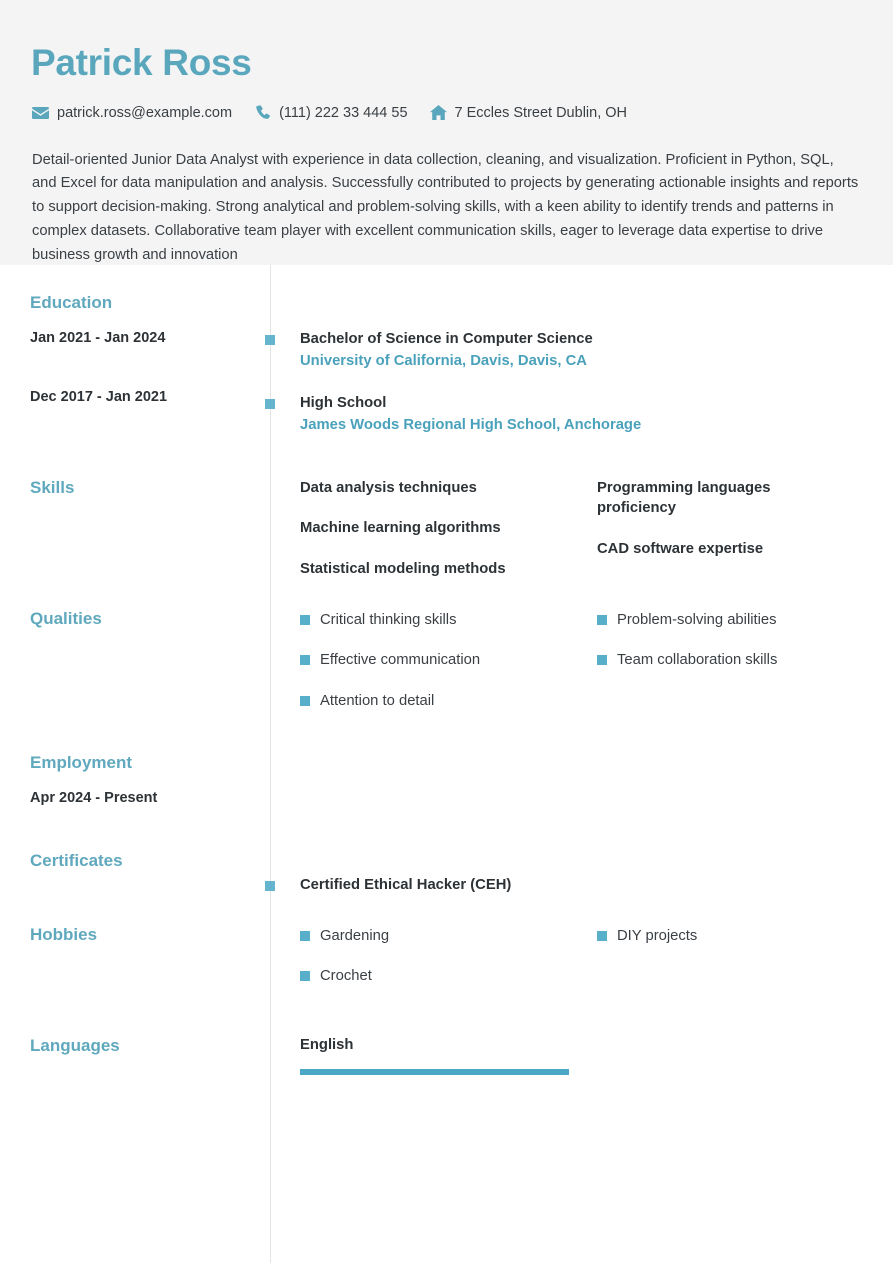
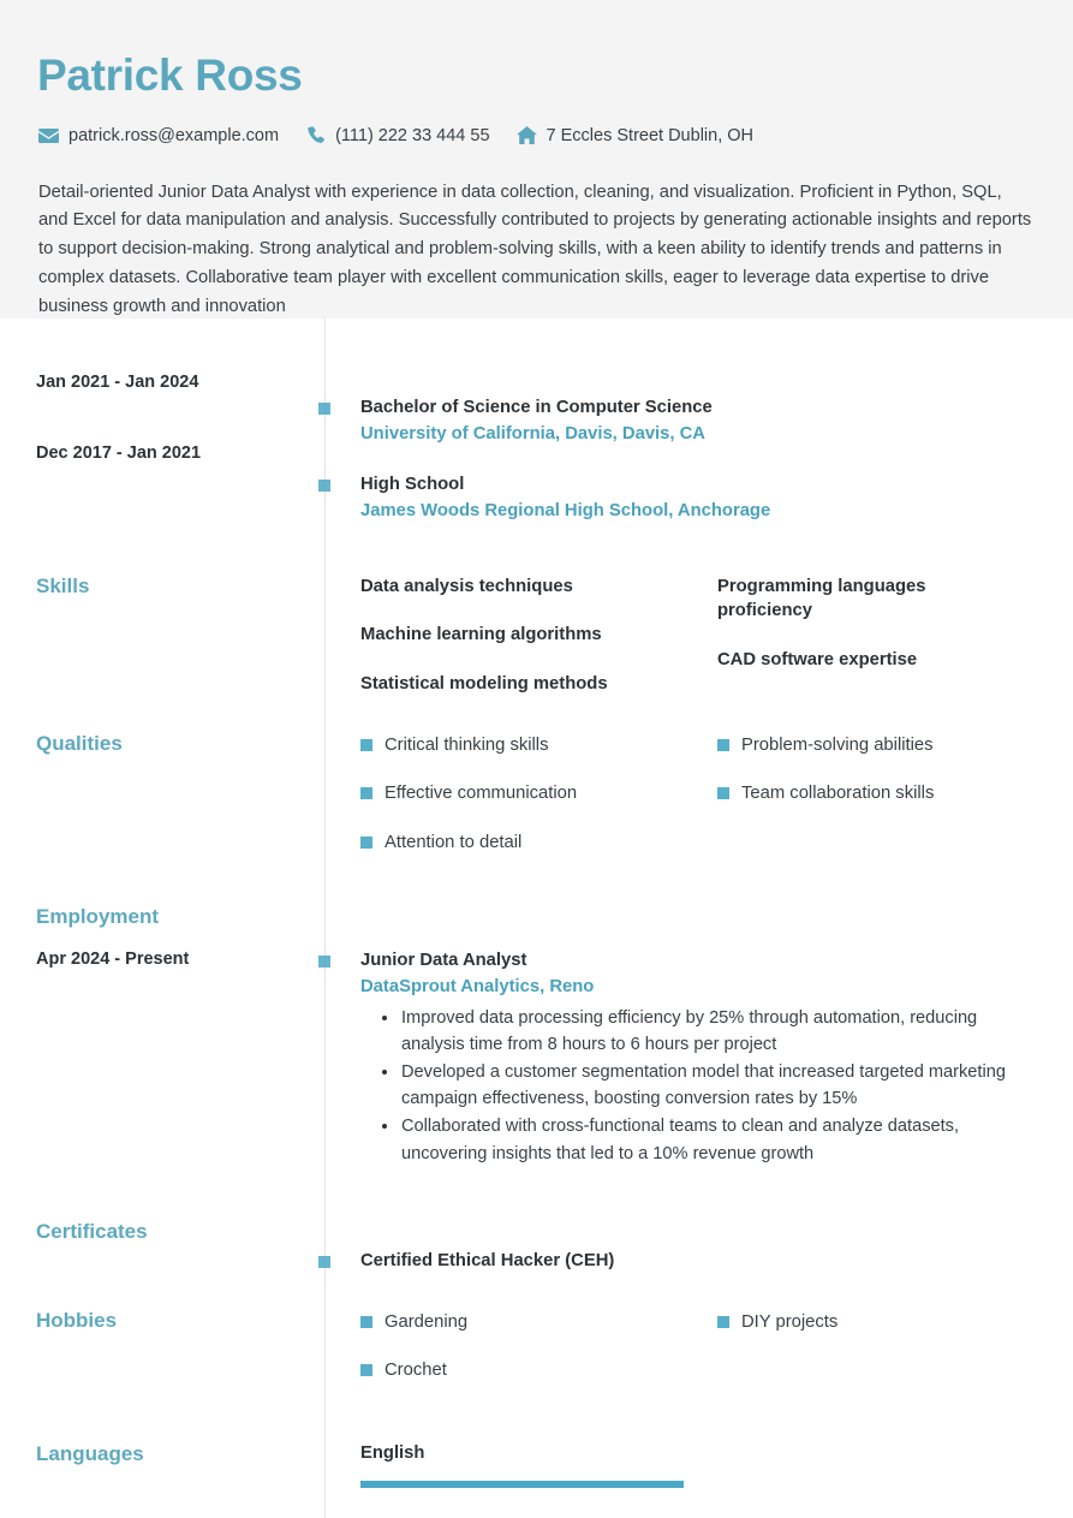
  Patrick Ross
  patrick.ross@example.com
  (111) 222 33 444 55
  7 Eccles Street Dublin, OH
  Detail-oriented Junior Data Analyst with experience in data collection, cleaning, and visualization. Proficient in Python, SQL, and Excel for data manipulation and analysis. Successfully contributed to projects by generating actionable insights and reports to support decision-making. Strong analytical and problem-solving skills, with a keen ability to identify trends and patterns in complex datasets. Collaborative team player with excellent communication skills, eager to leverage data expertise to drive business growth and innovation
- Education
  Jan 2021 - Jan 2024
  Dec 2017 - Jan 2021
  Bachelor of Science in Computer Science
  University of California, Davis, Davis, CA
  High School
  James Woods Regional High School, Anchorage
  Skills
  Data analysis techniques
  Machine learning algorithms
  Statistical modeling methods
  Programming languages proficiency
  CAD software expertise
  Qualities
  Critical thinking skills
  Effective communication
  Attention to detail
  Problem-solving abilities
  Team collaboration skills
  Employment
  Apr 2024 - Present
+ Junior Data Analyst
+ DataSprout Analytics, Reno
+ Improved data processing efficiency by 25% through automation, reducing analysis time from 8 hours to 6 hours per project
+ Developed a customer segmentation model that increased targeted marketing campaign effectiveness, boosting conversion rates by 15%
+ Collaborated with cross-functional teams to clean and analyze datasets, uncovering insights that led to a 10% revenue growth
  Certificates
  Certified Ethical Hacker (CEH)
  Hobbies
  Gardening
  Crochet
  DIY projects
  Languages
  English
